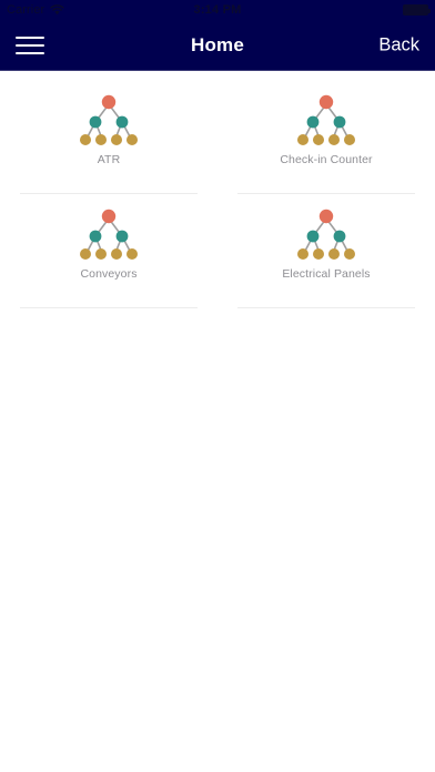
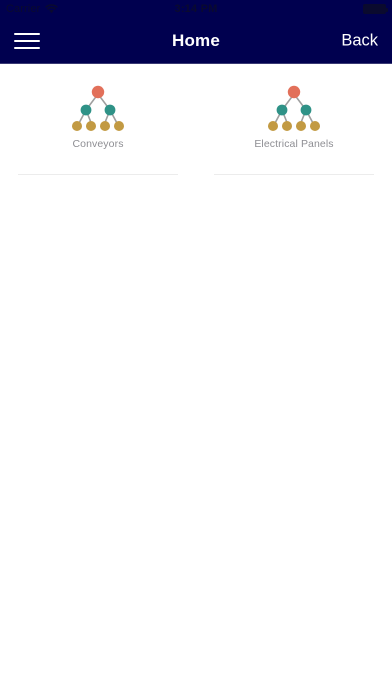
  Carrier
  3:14 PM
  Home
  Back
- ATR
- Check-in Counter
  Conveyors
  Electrical Panels
